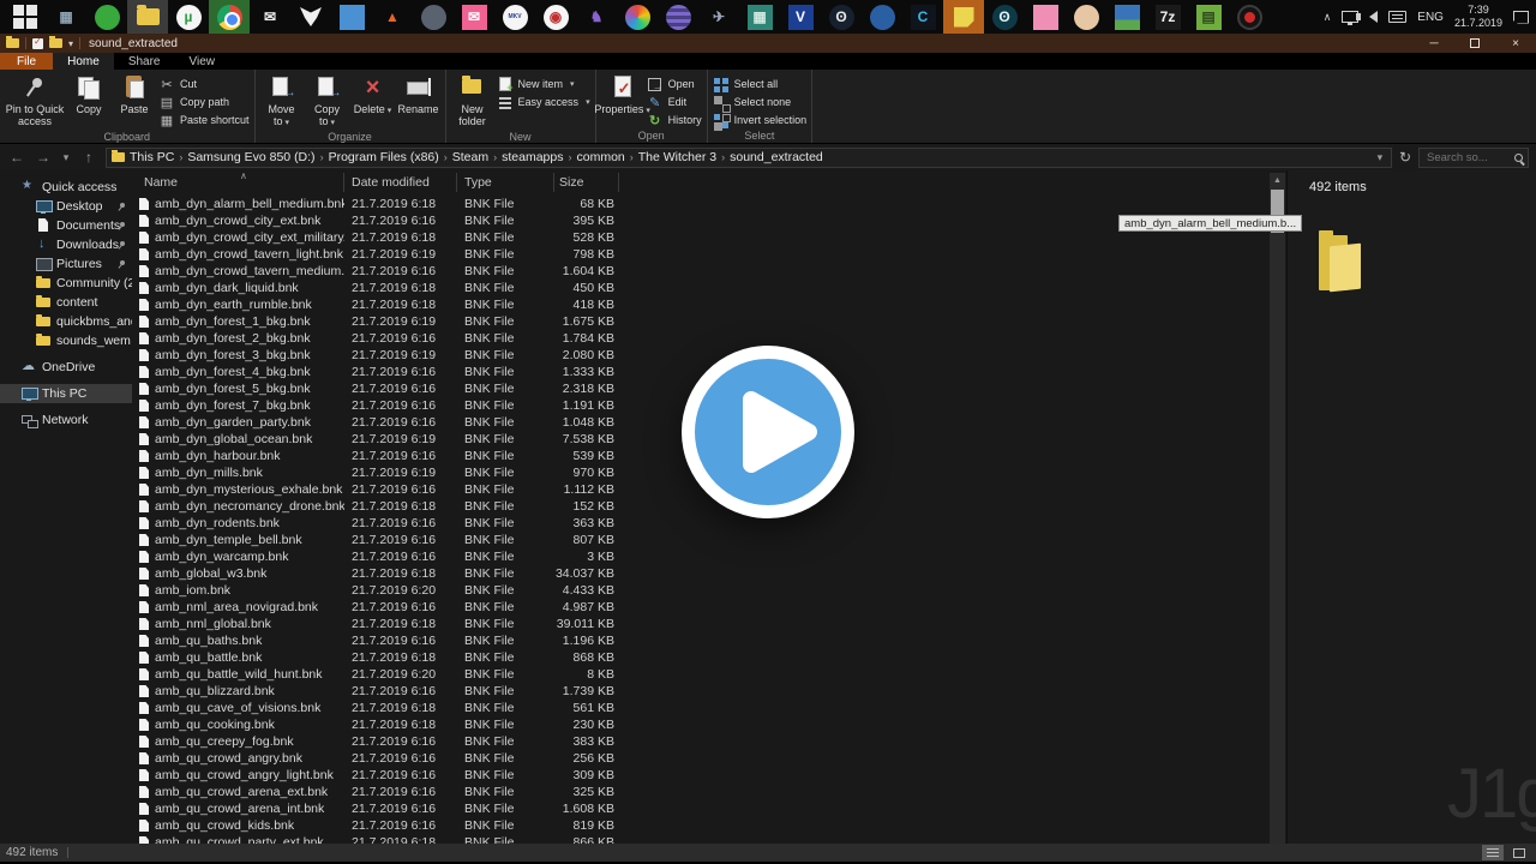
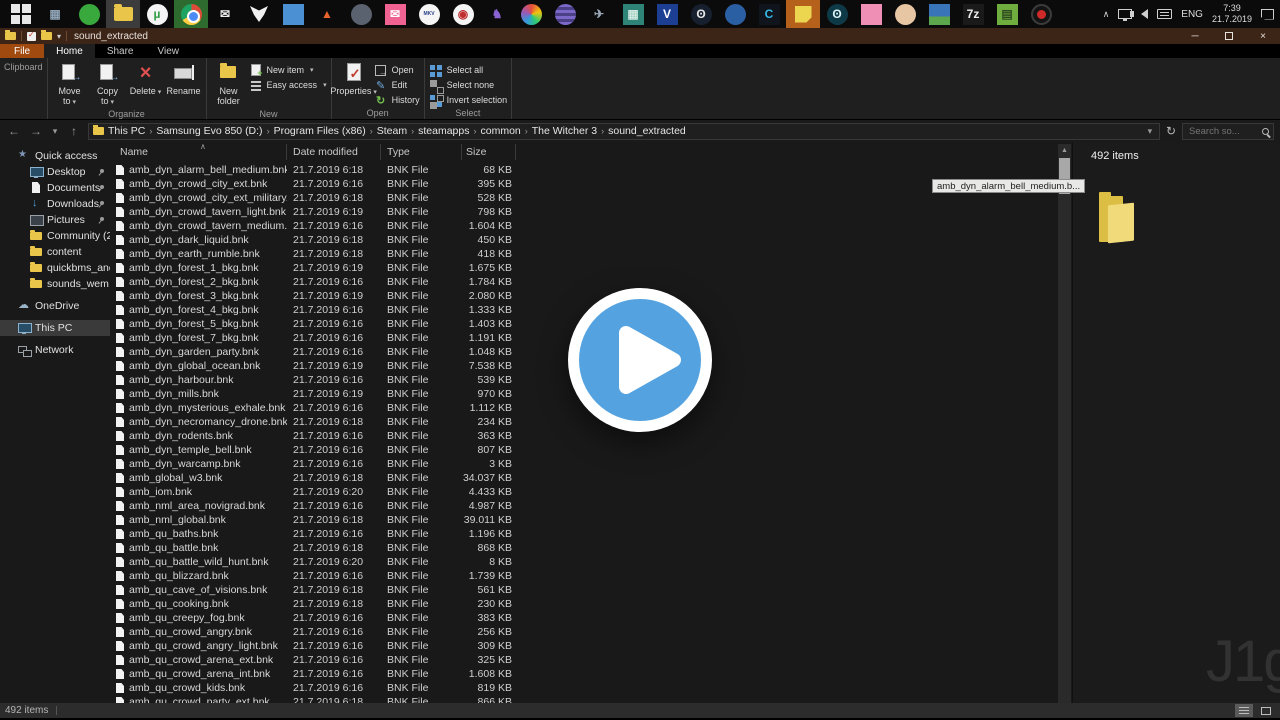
  ▦
  µ
  ✉
  ▲
  ✉
  ◉
  ♞
  ✈
  ▦
  V
  ʘ
  C
  ʘ
  7z
  ▤
  ∧
  ENG
  7:39
  21.7.2019
  ▾
  sound_extracted
  ─
  ×
  File
  Home
  Share
  View
- Pin to Quick access
- Copy
- Paste
- Cut
- Copy path
- Paste shortcut
  Clipboard
  Move to
  Copy to
  Delete
  Rename
  Organize
  New folder
  New item
  Easy access
  New
  Properties
  Open
  Edit
  History
  Open
  Select all
  Select none
  Invert selection
  Select
  ←
  →
  ▾
  ↑
  This PC
  ›
  Samsung Evo 850 (D:)
  ›
  Program Files (x86)
  ›
  Steam
  ›
  steamapps
  ›
  common
  ›
  The Witcher 3
  ›
  sound_extracted
  ▾
  ↻
  Search so...
  Quick access
  Desktop
  Document
  Downloads
  Pictures
  Community (2
  content
  sounds_wem
  OneDrive
  This PC
  Network
  Name
  ∧
  Date modified
  Type
  Size
  amb_dyn_alarm_bell_medium.bnk
  21.7.2019 6:18
  BNK File
  68 KB
  amb_dyn_crowd_city_ext.bnk
  21.7.2019 6:16
  BNK File
  395 KB
  amb_dyn_crowd_city_ext_military
  21.7.2019 6:18
  BNK File
  528 KB
  amb_dyn_crowd_tavern_light.bnk
  21.7.2019 6:19
  BNK File
  798 KB
  amb_dyn_crowd_tavern_medium.
  21.7.2019 6:16
  BNK File
  1.604 KB
  amb_dyn_dark_liquid.bnk
  21.7.2019 6:18
  BNK File
  450 KB
  amb_dyn_earth_rumble.bnk
  21.7.2019 6:18
  BNK File
  418 KB
  amb_dyn_forest_1_bkg.bnk
  21.7.2019 6:19
  BNK File
  1.675 KB
  amb_dyn_forest_2_bkg.bnk
  21.7.2019 6:16
  BNK File
  1.784 KB
  amb_dyn_forest_3_bkg.bnk
  21.7.2019 6:19
  BNK File
  2.080 KB
  amb_dyn_forest_4_bkg.bnk
  21.7.2019 6:16
  BNK File
  1.333 KB
  amb_dyn_forest_5_bkg.bnk
  21.7.2019 6:16
  BNK File
- 2.318 KB
+ 1.403 KB
  amb_dyn_forest_7_bkg.bnk
  21.7.2019 6:16
  BNK File
  1.191 KB
  amb_dyn_garden_party.bnk
  21.7.2019 6:16
  BNK File
  1.048 KB
  amb_dyn_global_ocean.bnk
  21.7.2019 6:19
  BNK File
  7.538 KB
  amb_dyn_harbour.bnk
  21.7.2019 6:16
  BNK File
  539 KB
  amb_dyn_mills.bnk
  21.7.2019 6:19
  BNK File
  970 KB
  amb_dyn_mysterious_exhale.bnk
  21.7.2019 6:16
  BNK File
  1.112 KB
  amb_dyn_necromancy_drone.bnk
  21.7.2019 6:18
  BNK File
- 152 KB
+ 234 KB
  amb_dyn_rodents.bnk
  21.7.2019 6:16
  BNK File
  363 KB
  amb_dyn_temple_bell.bnk
  21.7.2019 6:16
  BNK File
  807 KB
  amb_dyn_warcamp.bnk
  21.7.2019 6:16
  BNK File
  3 KB
  amb_global_w3.bnk
  21.7.2019 6:18
  BNK File
  34.037 KB
  amb_iom.bnk
  21.7.2019 6:20
  BNK File
  4.433 KB
  amb_nml_area_novigrad.bnk
  21.7.2019 6:16
  BNK File
  4.987 KB
  amb_nml_global.bnk
  21.7.2019 6:18
  BNK File
  39.011 KB
  amb_qu_baths.bnk
  21.7.2019 6:16
  BNK File
  1.196 KB
  amb_qu_battle.bnk
  21.7.2019 6:18
  BNK File
  868 KB
  amb_qu_battle_wild_hunt.bnk
  21.7.2019 6:20
  BNK File
  8 KB
  amb_qu_blizzard.bnk
  21.7.2019 6:16
  BNK File
  1.739 KB
  amb_qu_cave_of_visions.bnk
  21.7.2019 6:18
  BNK File
  561 KB
  amb_qu_cooking.bnk
  21.7.2019 6:18
  BNK File
  230 KB
  amb_qu_creepy_fog.bnk
  21.7.2019 6:16
  BNK File
  383 KB
  amb_qu_crowd_angry.bnk
  21.7.2019 6:16
  BNK File
  256 KB
  amb_qu_crowd_angry_light.bnk
  21.7.2019 6:16
  BNK File
  309 KB
  amb_qu_crowd_arena_ext.bnk
  21.7.2019 6:16
  BNK File
  325 KB
  amb_qu_crowd_arena_int.bnk
  21.7.2019 6:16
  BNK File
  1.608 KB
  amb_qu_crowd_kids.bnk
  21.7.2019 6:16
  BNK File
  819 KB
  amb_qu_crowd_party_ext.bnk
  21.7.2019 6:18
  BNK File
  866 KB
  492 items
  amb_dyn_alarm_bell_medium.b...
  492 items
